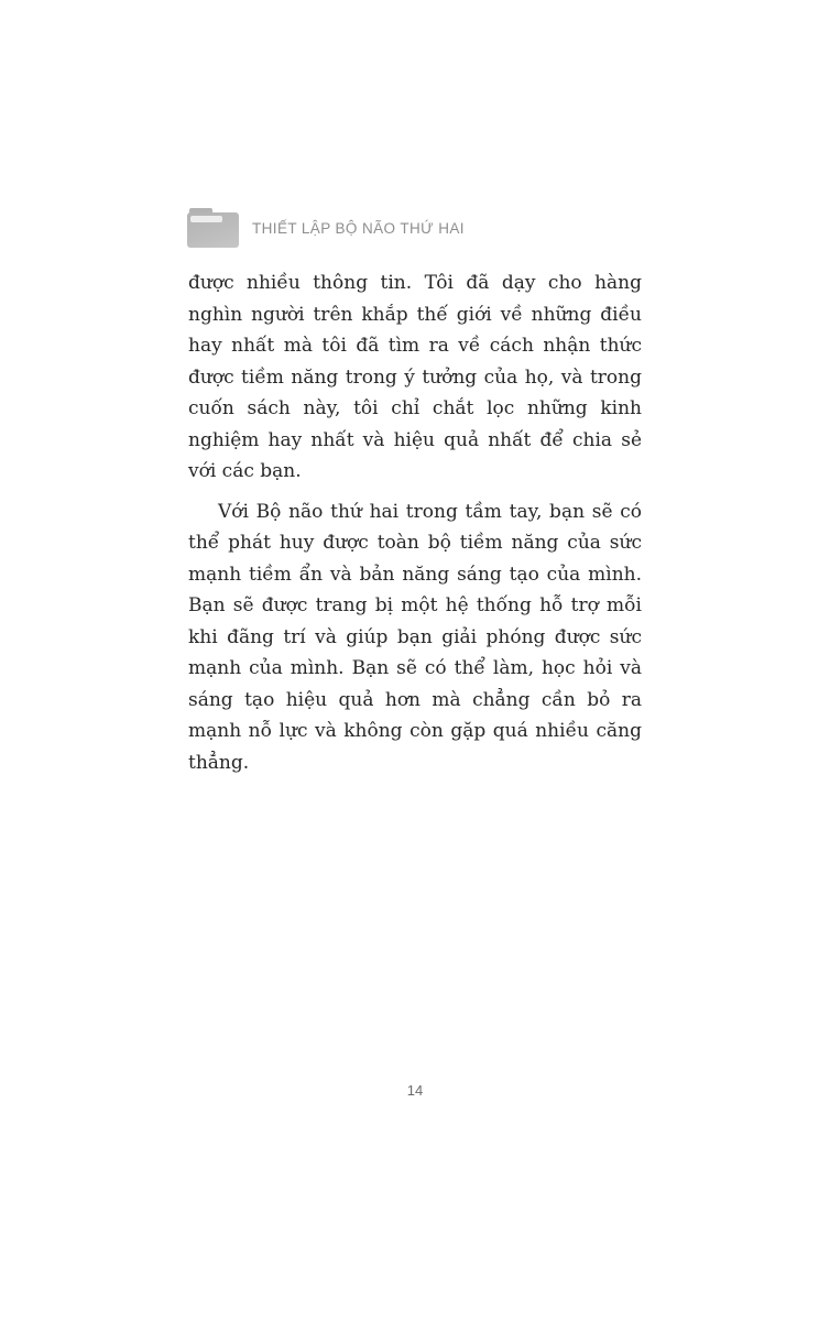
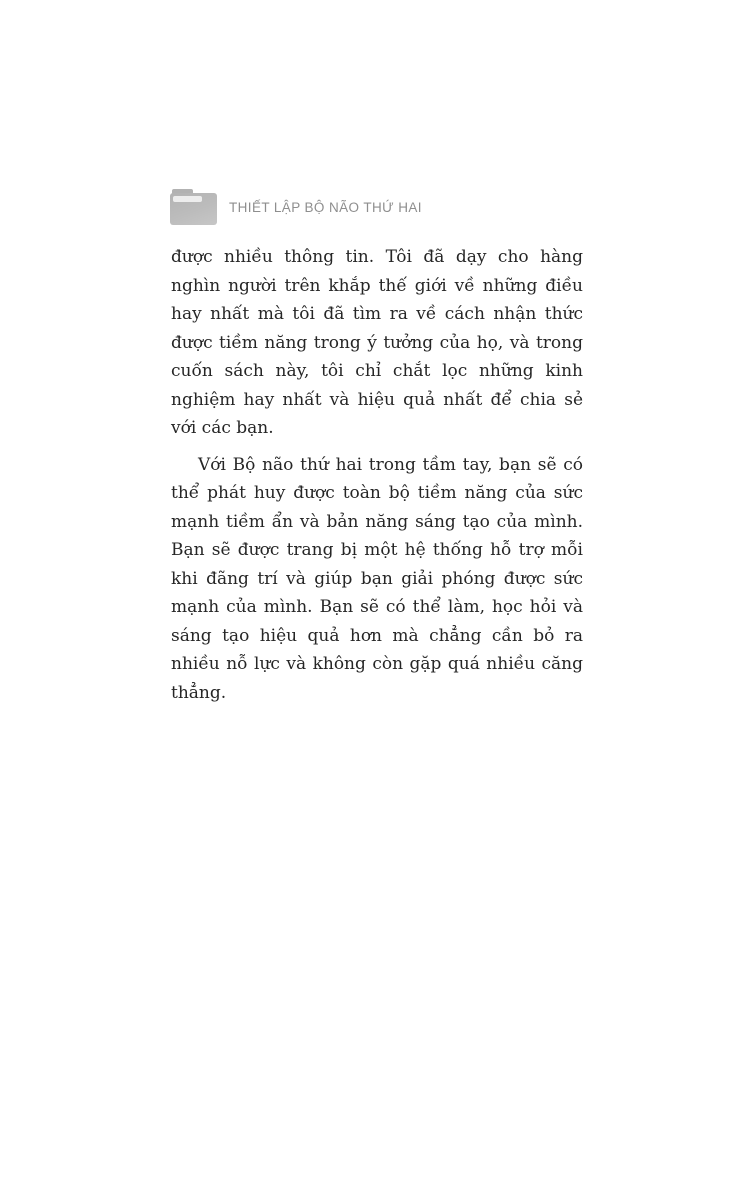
  THIẾT LẬP BỘ NÃO THỨ HAI
  được nhiều thông tin. Tôi đã dạy cho hàng nghìn người trên khắp thế giới về những điều hay nhất mà tôi đã tìm ra về cách nhận thức được tiềm năng trong ý tưởng của họ, và trong cuốn sách này, tôi chỉ chắt lọc những kinh nghiệm hay nhất và hiệu quả nhất để chia sẻ với các bạn.
- Với Bộ não thứ hai trong tầm tay, bạn sẽ có thể phát huy được toàn bộ tiềm năng của sức mạnh tiềm ẩn và bản năng sáng tạo của mình. Bạn sẽ được trang bị một hệ thống hỗ trợ mỗi khi đãng trí và giúp bạn giải phóng được sức mạnh của mình. Bạn sẽ có thể làm, học hỏi và sáng tạo hiệu quả hơn mà chẳng cần bỏ ra mạnh nỗ lực và không còn gặp quá nhiều căng thẳng.
+ Với Bộ não thứ hai trong tầm tay, bạn sẽ có thể phát huy được toàn bộ tiềm năng của sức mạnh tiềm ẩn và bản năng sáng tạo của mình. Bạn sẽ được trang bị một hệ thống hỗ trợ mỗi khi đãng trí và giúp bạn giải phóng được sức mạnh của mình. Bạn sẽ có thể làm, học hỏi và sáng tạo hiệu quả hơn mà chẳng cần bỏ ra nhiều nỗ lực và không còn gặp quá nhiều căng thẳng.
- 14
